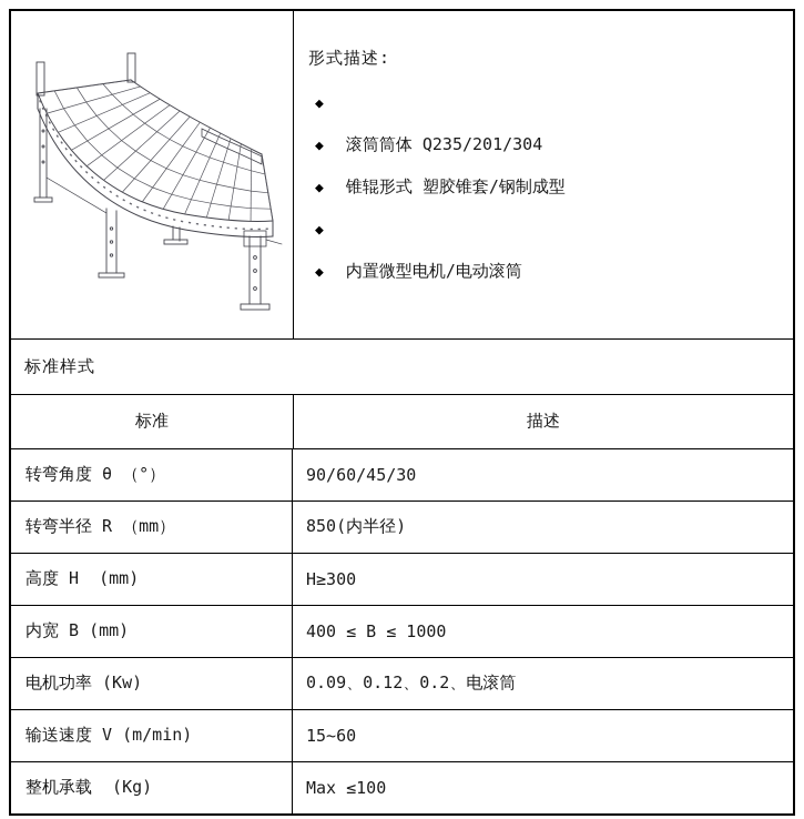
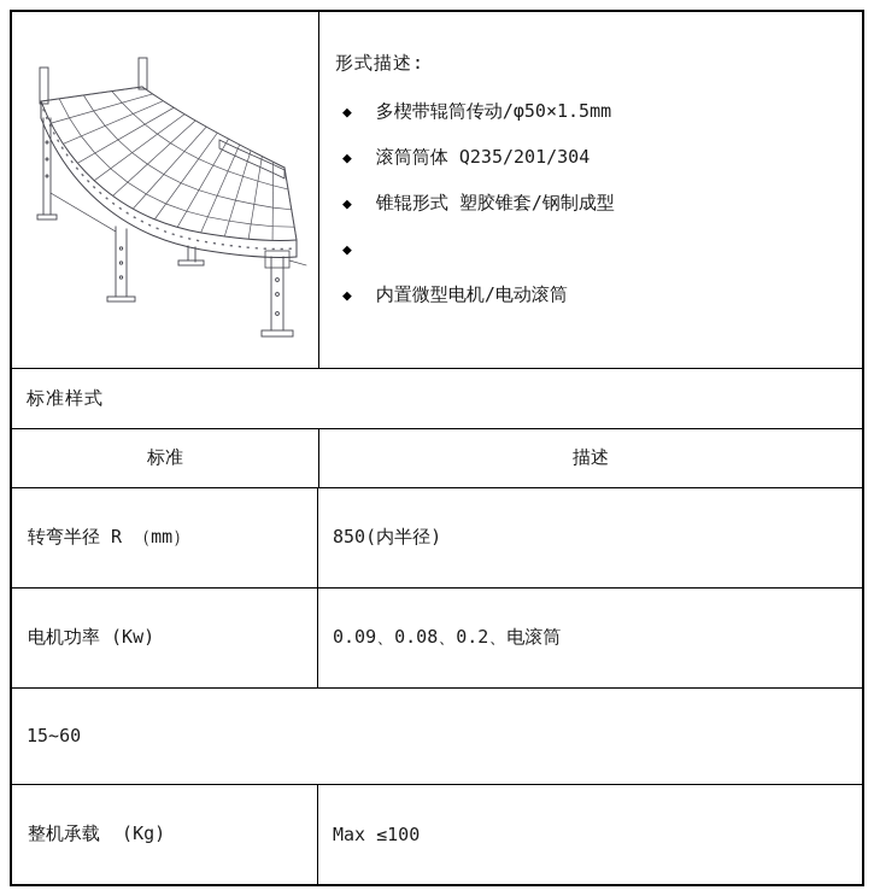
  形式描述:
  ◆
+ 多楔带辊筒传动/φ50×1.5mm
  ◆
  滚筒筒体 Q235/201/304
  ◆
  锥辊形式 塑胶锥套/钢制成型
  ◆
  ◆
  内置微型电机/电动滚筒
  标准样式
  标准
  描述
- 转弯角度 θ （°）
- 90/60/45/30
  转弯半径 R （mm）
  850(内半径)
- 高度 H (mm)
- H≥300
- 内宽 B (mm)
- 400 ≤ B ≤ 1000
  电机功率 (Kw)
- 0.09、0.12、0.2、电滚筒
+ 0.09、0.08、0.2、电滚筒
- 输送速度 V (m/min)
  15~60
  整机承载 (Kg)
  Max ≤100
